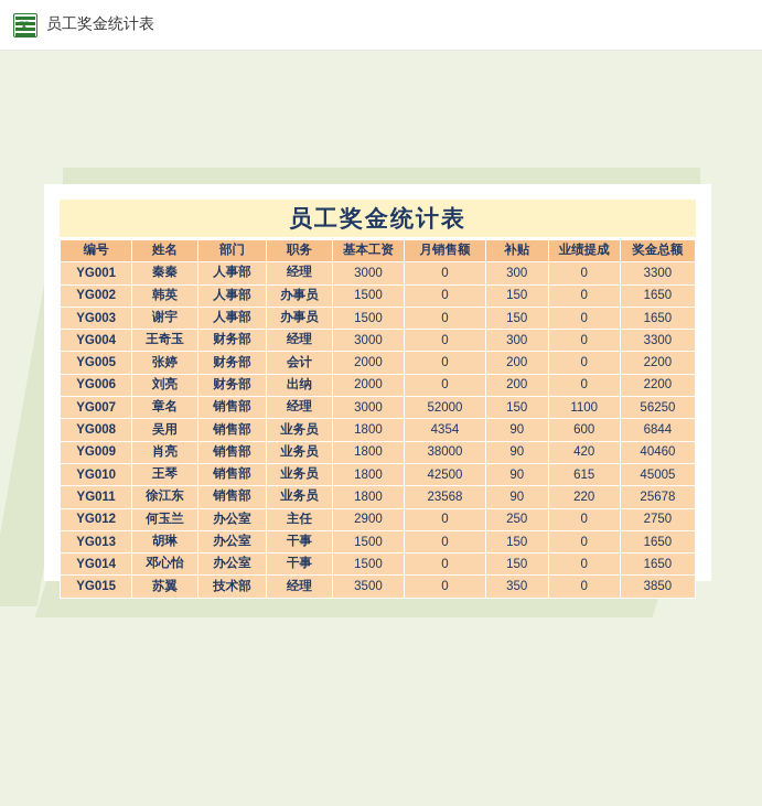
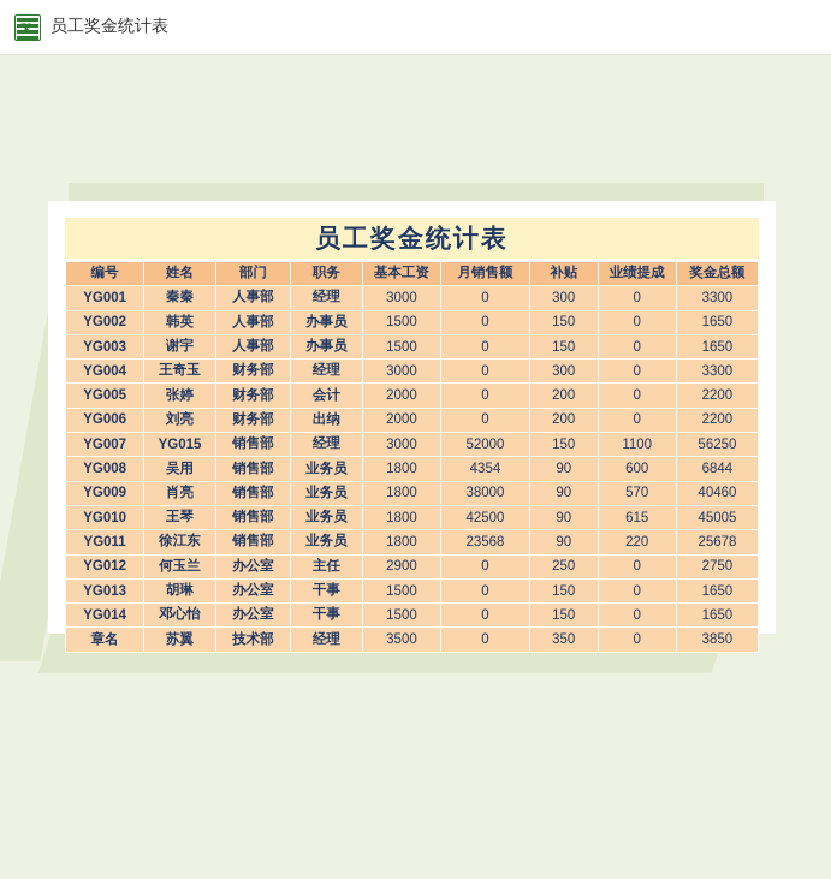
  X
  员工奖金统计表
  员工奖金统计表
  编号	姓名	部门	职务	基本工资	月销售额	补贴	业绩提成	奖金总额
  YG001	秦秦	人事部	经理	3000	0	300	0	3300
  YG002	韩英	人事部	办事员	1500	0	150	0	1650
  YG003	谢宇	人事部	办事员	1500	0	150	0	1650
  YG004	王奇玉	财务部	经理	3000	0	300	0	3300
  YG005	张婷	财务部	会计	2000	0	200	0	2200
  YG006	刘亮	财务部	出纳	2000	0	200	0	2200
- YG007	章名	销售部	经理	3000	52000	150	1100	56250
+ YG007	YG015	销售部	经理	3000	52000	150	1100	56250
  YG008	吴用	销售部	业务员	1800	4354	90	600	6844
- YG009	肖亮	销售部	业务员	1800	38000	90	420	40460
+ YG009	肖亮	销售部	业务员	1800	38000	90	570	40460
  YG010	王琴	销售部	业务员	1800	42500	90	615	45005
  YG011	徐江东	销售部	业务员	1800	23568	90	220	25678
  YG012	何玉兰	办公室	主任	2900	0	250	0	2750
  YG013	胡琳	办公室	干事	1500	0	150	0	1650
  YG014	邓心怡	办公室	干事	1500	0	150	0	1650
- YG015	苏翼	技术部	经理	3500	0	350	0	3850
+ 章名	苏翼	技术部	经理	3500	0	350	0	3850
